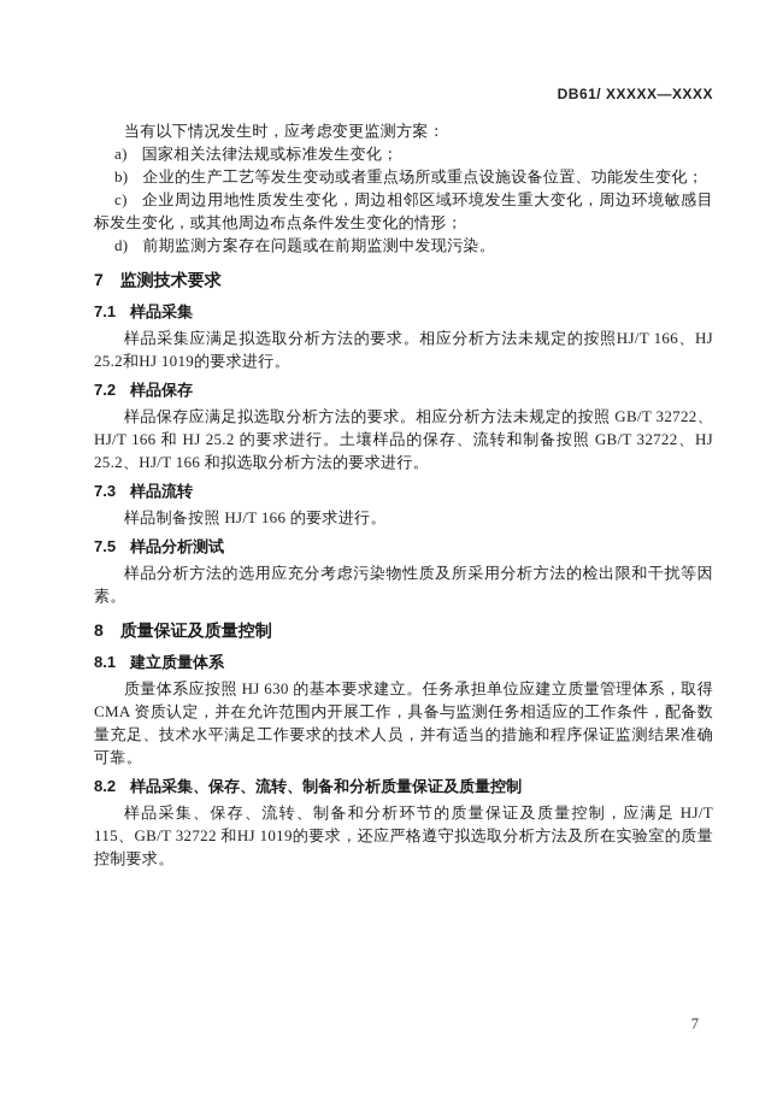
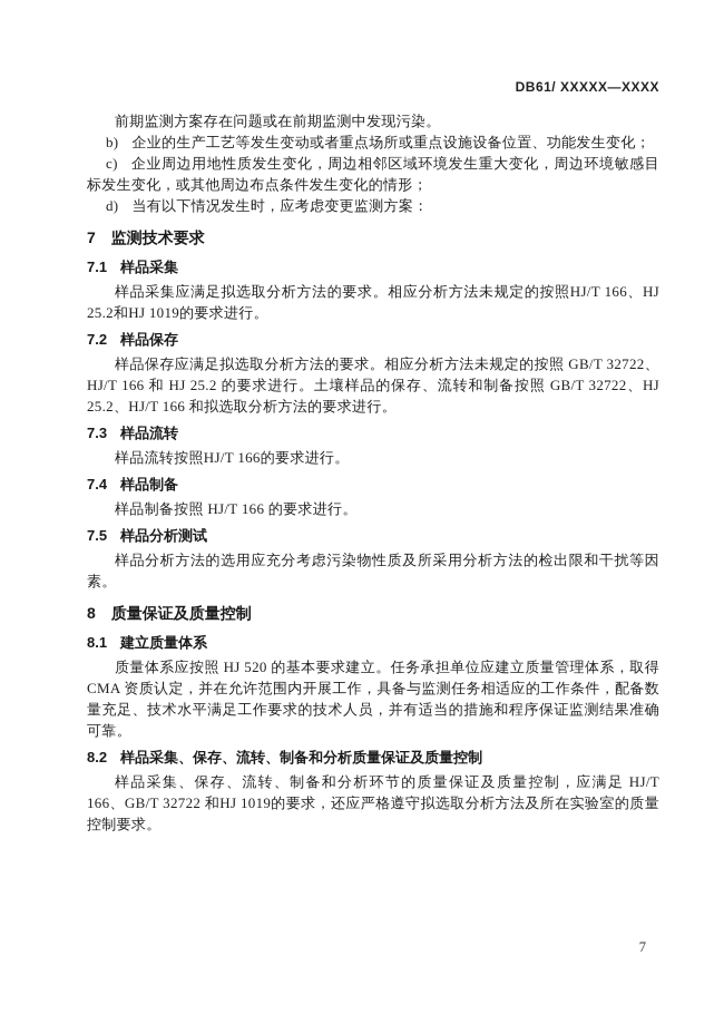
  DB61/ XXXXX—XXXX
- 当有以下情况发生时，应考虑变更监测方案：
+ 前期监测方案存在问题或在前期监测中发现污染。
- a) 国家相关法律法规或标准发生变化；
  b) 企业的生产工艺等发生变动或者重点场所或重点设施设备位置、功能发生变化；
  c) 企业周边用地性质发生变化，周边相邻区域环境发生重大变化，周边环境敏感目标发生变化，或其他周边布点条件发生变化的情形；
- d) 前期监测方案存在问题或在前期监测中发现污染。
+ d) 当有以下情况发生时，应考虑变更监测方案：
  7 监测技术要求
  7.1 样品采集
  样品采集应满足拟选取分析方法的要求。相应分析方法未规定的按照HJ/T 166、HJ 25.2和HJ 1019的要求进行。
  7.2 样品保存
  样品保存应满足拟选取分析方法的要求。相应分析方法未规定的按照 GB/T 32722、HJ/T 166 和 HJ 25.2 的要求进行。土壤样品的保存、流转和制备按照 GB/T 32722、HJ 25.2、HJ/T 166 和拟选取分析方法的要求进行。
  7.3 样品流转
+ 样品流转按照HJ/T 166的要求进行。
+ 7.4 样品制备
  样品制备按照 HJ/T 166 的要求进行。
  7.5 样品分析测试
  样品分析方法的选用应充分考虑污染物性质及所采用分析方法的检出限和干扰等因素。
  8 质量保证及质量控制
  8.1 建立质量体系
- 质量体系应按照 HJ 630 的基本要求建立。任务承担单位应建立质量管理体系，取得 CMA 资质认定，并在允许范围内开展工作，具备与监测任务相适应的工作条件，配备数量充足、技术水平满足工作要求的技术人员，并有适当的措施和程序保证监测结果准确可靠。
+ 质量体系应按照 HJ 520 的基本要求建立。任务承担单位应建立质量管理体系，取得 CMA 资质认定，并在允许范围内开展工作，具备与监测任务相适应的工作条件，配备数量充足、技术水平满足工作要求的技术人员，并有适当的措施和程序保证监测结果准确可靠。
  8.2 样品采集、保存、流转、制备和分析质量保证及质量控制
- 样品采集、保存、流转、制备和分析环节的质量保证及质量控制，应满足 HJ/T 115、GB/T 32722 和HJ 1019的要求，还应严格遵守拟选取分析方法及所在实验室的质量控制要求。
+ 样品采集、保存、流转、制备和分析环节的质量保证及质量控制，应满足 HJ/T 166、GB/T 32722 和HJ 1019的要求，还应严格遵守拟选取分析方法及所在实验室的质量控制要求。
  7
